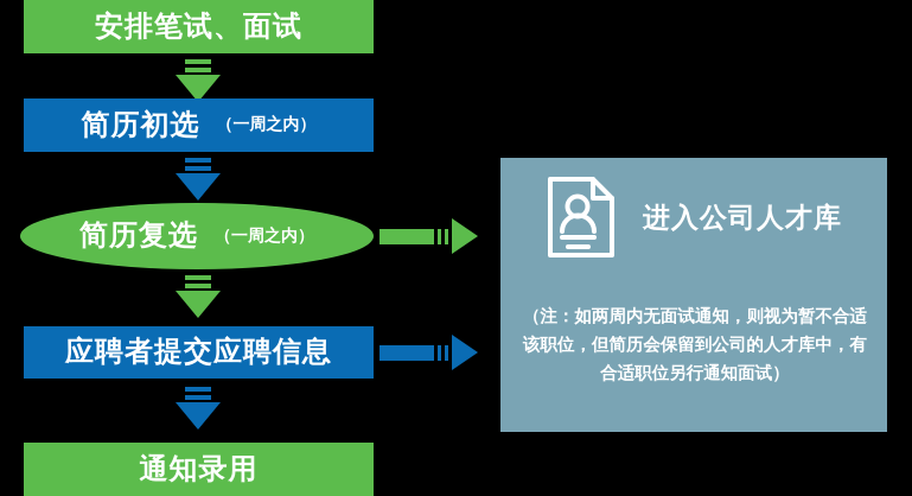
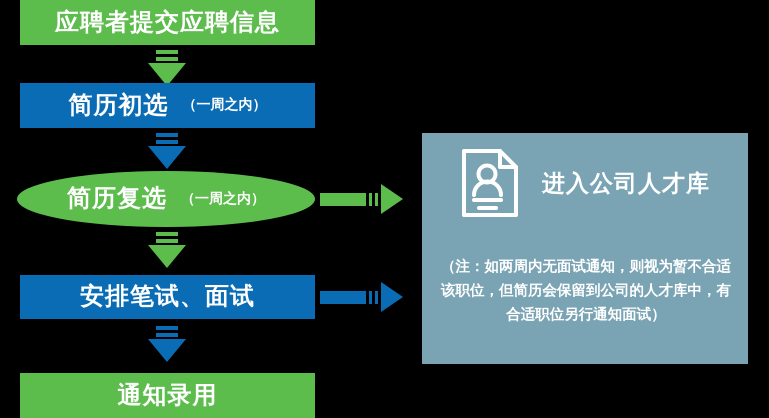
- 安排笔试、面试
+ 应聘者提交应聘信息
  简历初选
  （一周之内）
  简历复选
  （一周之内）
- 应聘者提交应聘信息
+ 安排笔试、面试
  通知录用
  进入公司人才库
  （注：如两周内无面试通知，则视为暂不合适该职位，但简历会保留到公司的人才库中，有合适职位另行通知面试）
